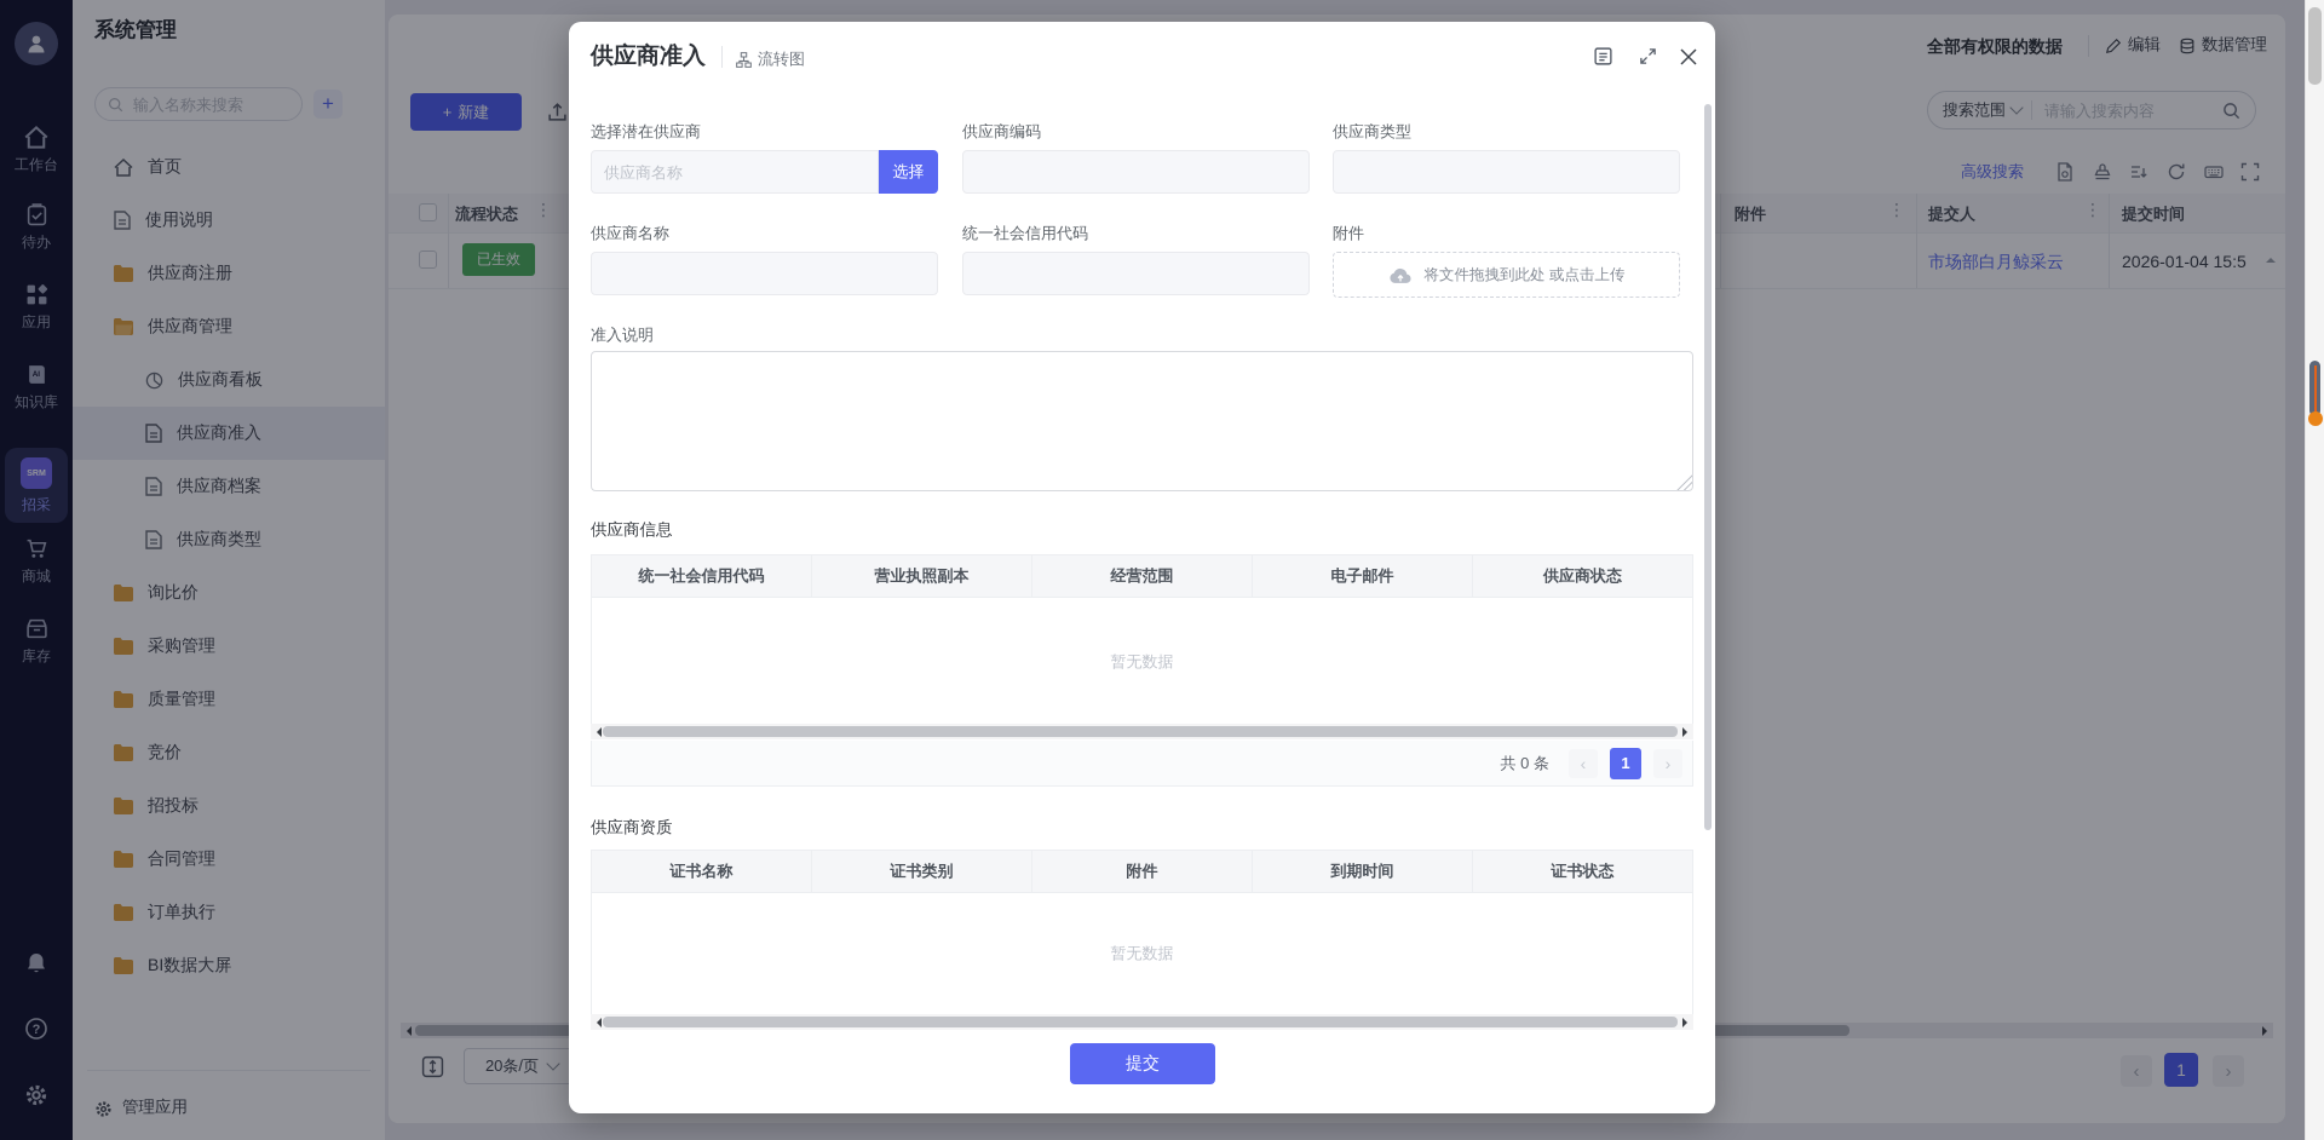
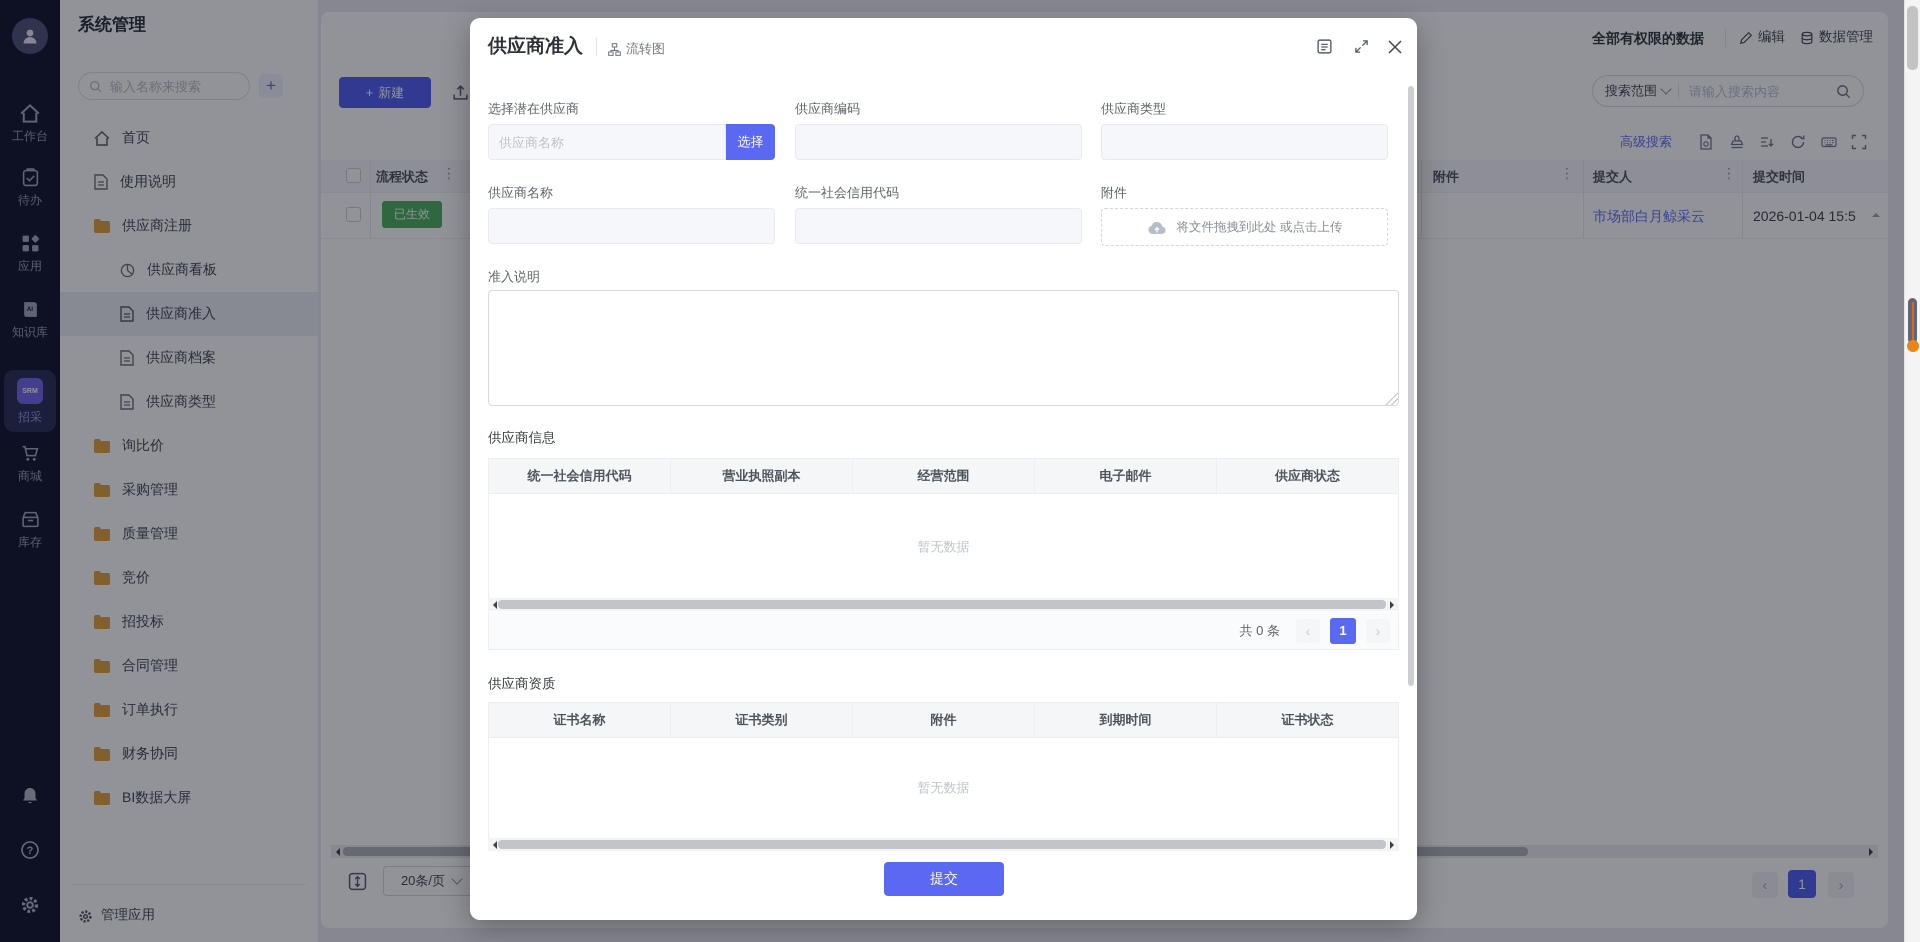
  工作台
  待办
  应用
  知识库
  招采
  商城
  库存
  ?
  系统管理
  输入名称来搜索
  +
  首页
  使用说明
  供应商注册
- 供应商管理
  供应商看板
  供应商准入
  供应商档案
  供应商类型
  询比价
  采购管理
  质量管理
  竞价
  招投标
  合同管理
  订单执行
+ 财务协同
  BI数据大屏
  管理应用
  全部有权限的数据
  编辑
  数据管理
  搜索范围
  请输入搜索内容
  +
  新建
  高级搜索
  流程状态
  ⋮
  附件
  ⋮
  提交人
  ⋮
  提交时间
  已生效
  市场部白月鲸采云
  2026-01-04 15:5
  20条/页
  ‹
  1
  ›
  供应商准入
  流转图
  选择潜在供应商
  供应商编码
  供应商类型
  供应商名称
  选择
  供应商名称
  统一社会信用代码
  附件
  将文件拖拽到此处 或点击上传
  准入说明
  供应商信息
  统一社会信用代码
  营业执照副本
  经营范围
  电子邮件
  供应商状态
  暂无数据
  共 0 条
  ‹
  1
  ›
  供应商资质
  证书名称
  证书类别
  附件
  到期时间
  证书状态
  暂无数据
  提交
